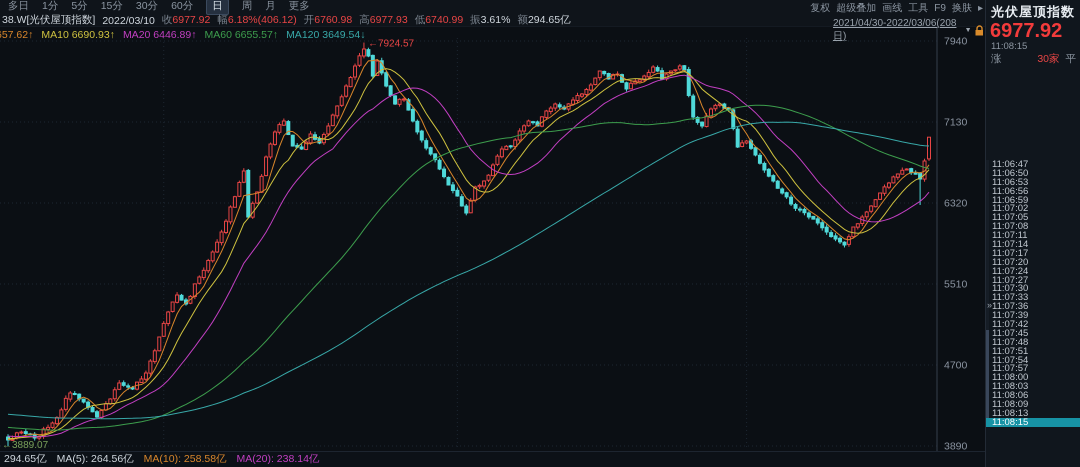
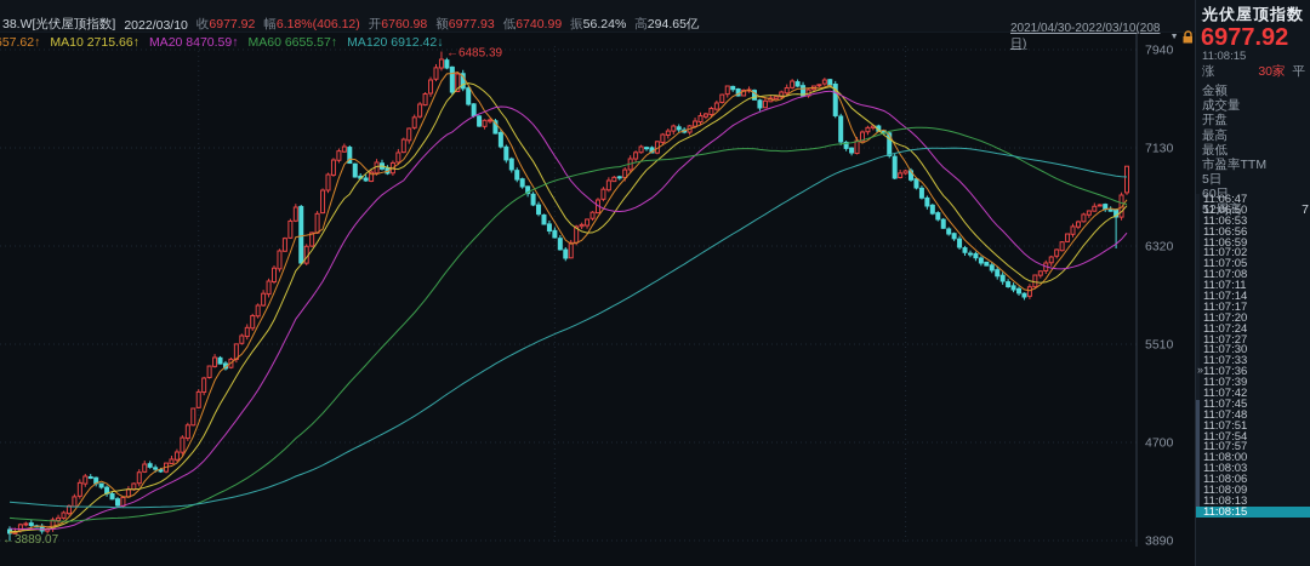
  7940
  7130
  6320
  5510
  4700
  3890
- ←7924.57
+ ←6485.39
  ←3889.07
- 多日
- 1分
- 5分
- 15分
- 30分
- 60分
- 日
- 周
- 月
- 更多
- 复权
- 超级叠加
- 画线
- 工具
- F9
- 换肤
- ▸
  38.W[光伏屋顶指数]
  2022/03/10
  收6977.92
  幅6.18%(406.12)
  开6760.98
- 高6977.93
+ 额6977.93
  低6740.99
- 振3.61%
+ 振56.24%
- 额294.65亿
+ 高294.65亿
  57.62↑
- MA10 6690.93↑
+ MA10 2715.66↑
- MA20 6446.89↑
+ MA20 8470.59↑
  MA60 6655.57↑
- MA120 3649.54↓
+ MA120 6912.42↓
- 2021/04/30-2022/03/06(208日)
+ 2021/04/30-2022/03/10(208日)
- 294.65亿
- MA(5): 264.56亿
- MA(10): 258.58亿
- MA(20): 238.14亿
  光伏屋顶指数
  6977.92
  11:08:15
  涨
  30家
  平
+ 金额
+ 成交量
+ 开盘
+ 最高
+ 最低
+ 市盈率TTM
+ 5日
+ 60日
+ 52周高
+ 7
  11:06:47
  11:06:50
  11:06:53
  11:06:56
  11:06:59
  11:07:02
  11:07:05
  11:07:08
  11:07:11
  11:07:14
  11:07:17
  11:07:20
  11:07:24
  11:07:27
  11:07:30
  11:07:33
  11:07:36
  11:07:39
  11:07:42
  11:07:45
  11:07:48
  11:07:51
  11:07:54
  11:07:57
  11:08:00
  11:08:03
  11:08:06
  11:08:09
  11:08:13
  11:08:15
  »
